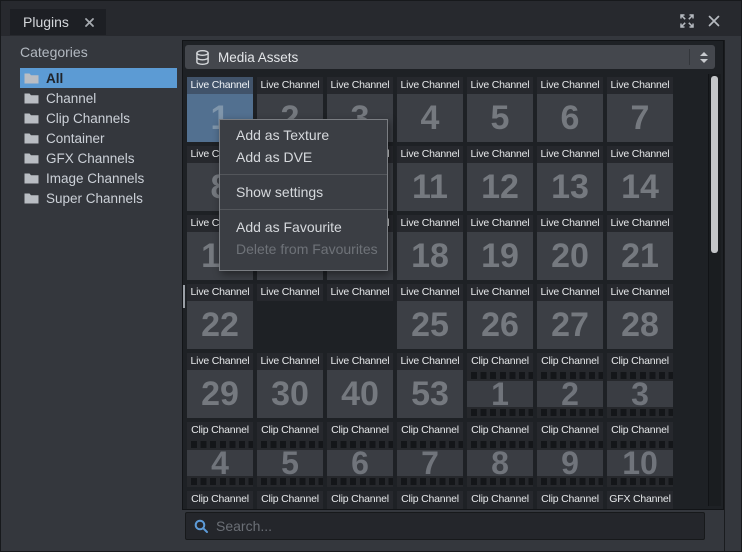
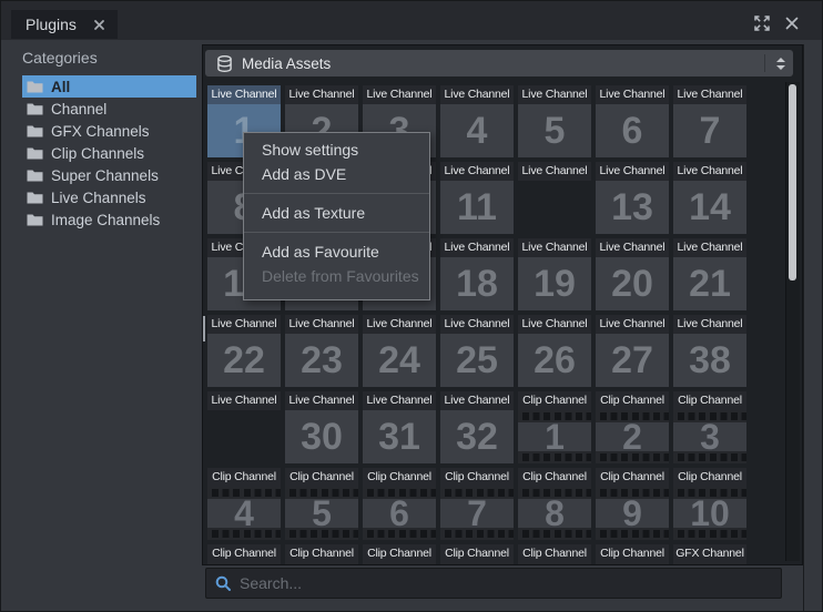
  Plugins
  Categories
  All
  Channel
- Clip Channels
+ GFX Channels
- Container
- GFX Channels
+ Clip Channels
- Image Channels
+ Super Channels
+ Live Channels
- Super Channels
+ Image Channels
  Media Assets
  Live Channel
  1
  Live Channel
  2
  Live Channel
  3
  Live Channel
  4
  Live Channel
  5
  Live Channel
  6
  Live Channel
  7
  Live Channel
  11
  Live Channel
- 12
  Live Channel
  13
  Live Channel
  14
  Live Channel
  18
  Live Channel
  19
  Live Channel
  20
  Live Channel
  21
  Live Channel
  22
  Live Channel
+ 23
  Live Channel
+ 24
  Live Channel
  25
  Live Channel
  26
  Live Channel
  27
  Live Channel
- 28
+ 38
  Live Channel
- 29
  Live Channel
  30
  Live Channel
- 40
+ 31
  Live Channel
- 53
+ 32
  Clip Channel
  1
  Clip Channel
  2
  Clip Channel
  3
  Clip Channel
  4
  Clip Channel
  5
  Clip Channel
  6
  Clip Channel
  7
  Clip Channel
  8
  Clip Channel
  9
  Clip Channel
  10
  Clip Channel
  Clip Channel
  Clip Channel
  Clip Channel
  Clip Channel
  Clip Channel
  GFX Channel
- Add as Texture
+ Show settings
  Add as DVE
- Show settings
+ Add as Texture
  Add as Favourite
  Delete from Favourites
  Search...
